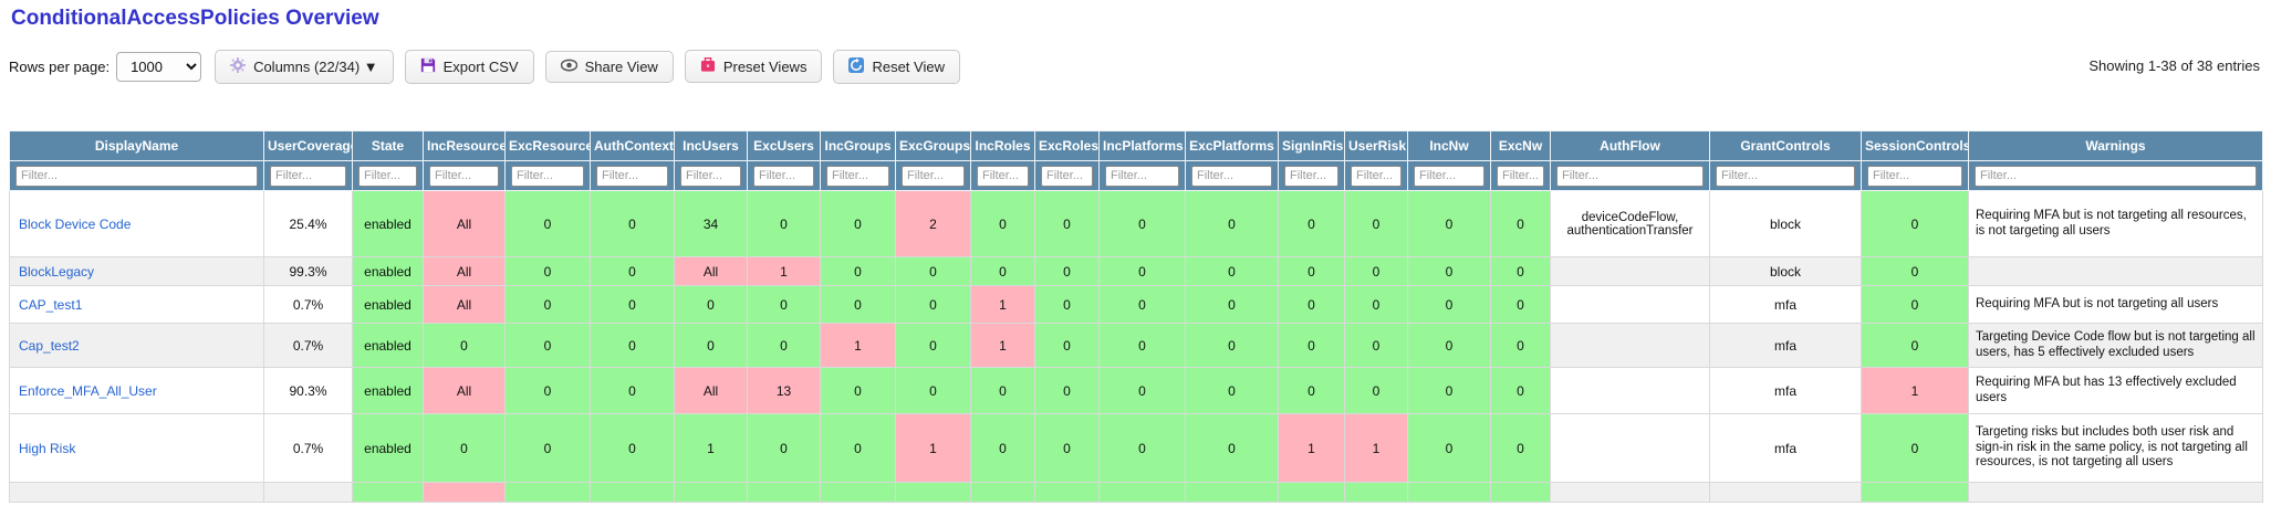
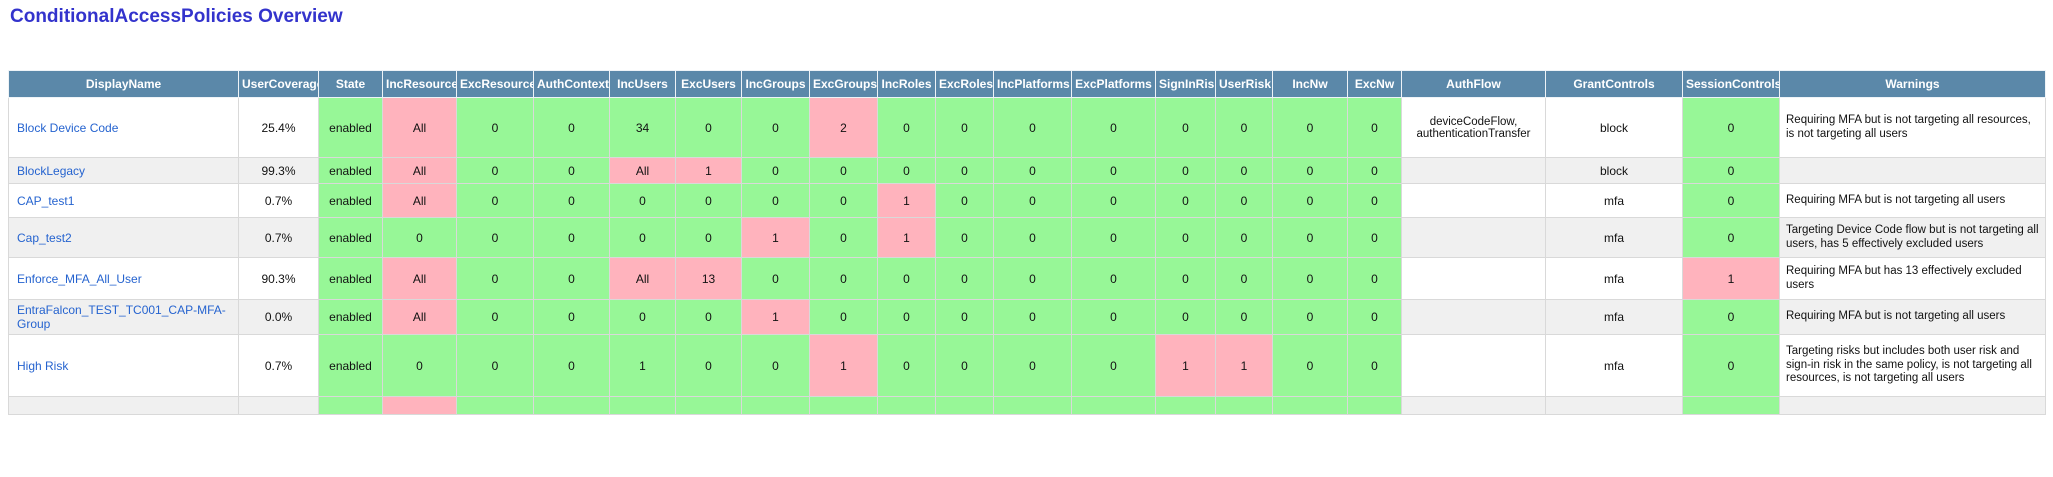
  ConditionalAccessPolicies Overview
- Rows per page:
- 1000
- Columns (22/34) ▼
- Export CSV
- Share View
- Preset Views
- Reset View
- Showing 1-38 of 38 entries
  DisplayName	UserCoverag	State	IncResource	ExcResource	AuthContext	IncUsers	ExcUsers	IncGroups	ExcGroups	IncRoles	ExcRoles	IncPlatforms	ExcPlatforms	SignInRis	UserRisk	IncNw	ExcNw	AuthFlow	GrantControls	SessionControls	Warnings
- Filter...	Filter...	Filter...	Filter...	Filter...	Filter...	Filter...	Filter...	Filter...	Filter...	Filter...	Filter...	Filter...	Filter...	Filter...	Filter...	Filter...	Filter...	Filter...	Filter...	Filter...	Filter...
  Block Device Code	25.4%	enabled	All	0	0	34	0	0	2	0	0	0	0	0	0	0	0	deviceCodeFlow, authenticationTransfer	block	0	Requiring MFA but is not targeting all resources, is not targeting all users
  BlockLegacy	99.3%	enabled	All	0	0	All	1	0	0	0	0	0	0	0	0	0	0		block	0
  CAP_test1	0.7%	enabled	All	0	0	0	0	0	0	1	0	0	0	0	0	0	0		mfa	0	Requiring MFA but is not targeting all users
  Cap_test2	0.7%	enabled	0	0	0	0	0	1	0	1	0	0	0	0	0	0	0		mfa	0	Targeting Device Code flow but is not targeting all users, has 5 effectively excluded users
  Enforce_MFA_All_User	90.3%	enabled	All	0	0	All	13	0	0	0	0	0	0	0	0	0	0		mfa	1	Requiring MFA but has 13 effectively excluded users
+ EntraFalcon_TEST_TC001_CAP-MFA-Group	0.0%	enabled	All	0	0	0	0	1	0	0	0	0	0	0	0	0	0		mfa	0	Requiring MFA but is not targeting all users
  High Risk	0.7%	enabled	0	0	0	1	0	0	1	0	0	0	0	1	1	0	0		mfa	0	Targeting risks but includes both user risk and sign-in risk in the same policy, is not targeting all resources, is not targeting all users
